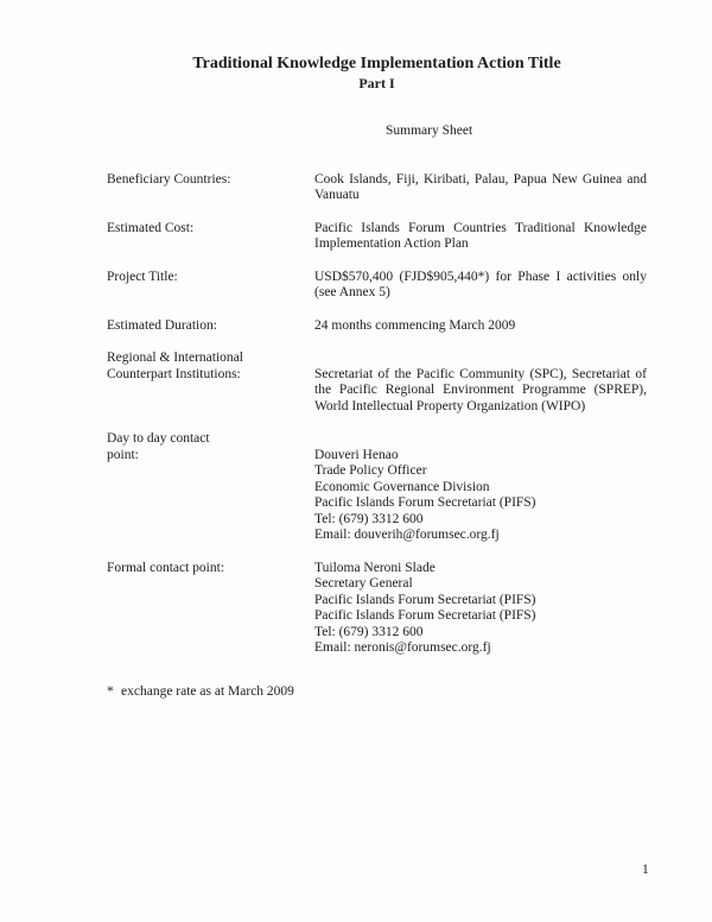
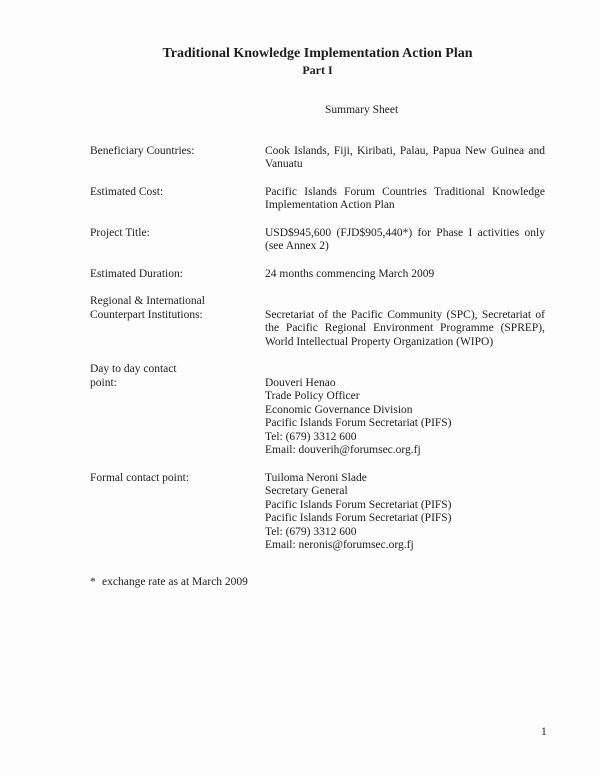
- Traditional Knowledge Implementation Action Title
+ Traditional Knowledge Implementation Action Plan
  Part I
  Summary Sheet
  Beneficiary Countries:
  Cook Islands, Fiji, Kiribati, Palau, Papua New Guinea and
  Vanuatu
  Estimated Cost:
  Pacific Islands Forum Countries Traditional Knowledge
  Implementation Action Plan
  Project Title:
- USD$570,400 (FJD$905,440*) for Phase I activities only
+ USD$945,600 (FJD$905,440*) for Phase I activities only
- (see Annex 5)
+ (see Annex 2)
  Estimated Duration:
  24 months commencing March 2009
  Regional & International
  Counterpart Institutions:
  Secretariat of the Pacific Community (SPC), Secretariat of
  the Pacific Regional Environment Programme (SPREP),
  World Intellectual Property Organization (WIPO)
  Day to day contact
  point:
  Douveri Henao
  Trade Policy Officer
  Economic Governance Division
  Pacific Islands Forum Secretariat (PIFS)
  Tel: (679) 3312 600
  Email: douverih@forumsec.org.fj
  Formal contact point:
  Tuiloma Neroni Slade
  Secretary General
  Pacific Islands Forum Secretariat (PIFS)
  Pacific Islands Forum Secretariat (PIFS)
  Tel: (679) 3312 600
  Email: neronis@forumsec.org.fj
  * exchange rate as at March 2009
  1
